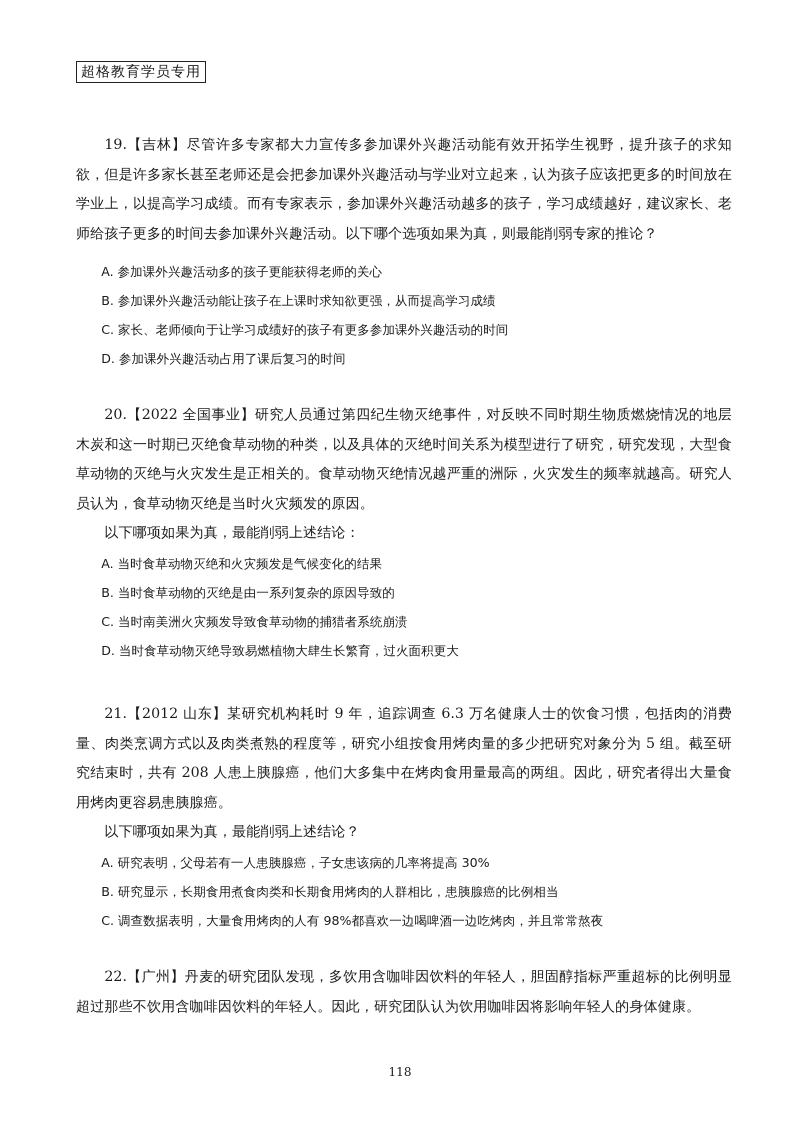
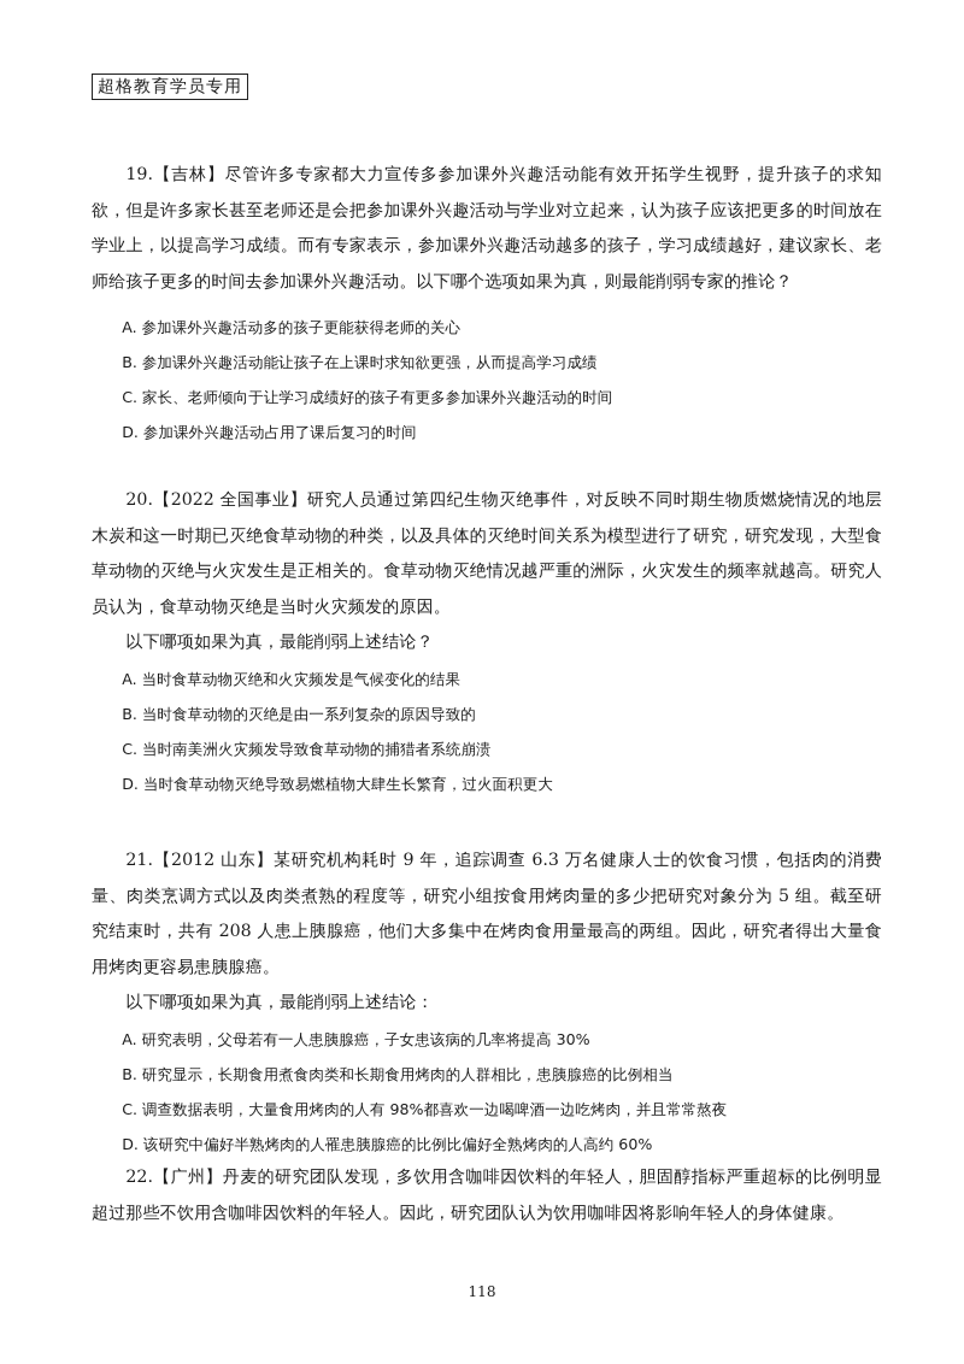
  超格教育学员专用
  19.【吉林】尽管许多专家都大力宣传多参加课外兴趣活动能有效开拓学生视野，提升孩子的求知欲，但是许多家长甚至老师还是会把参加课外兴趣活动与学业对立起来，认为孩子应该把更多的时间放在学业上，以提高学习成绩。而有专家表示，参加课外兴趣活动越多的孩子，学习成绩越好，建议家长、老师给孩子更多的时间去参加课外兴趣活动。以下哪个选项如果为真，则最能削弱专家的推论？
  A. 参加课外兴趣活动多的孩子更能获得老师的关心
  B. 参加课外兴趣活动能让孩子在上课时求知欲更强，从而提高学习成绩
  C. 家长、老师倾向于让学习成绩好的孩子有更多参加课外兴趣活动的时间
  D. 参加课外兴趣活动占用了课后复习的时间
  20.【2022 全国事业】研究人员通过第四纪生物灭绝事件，对反映不同时期生物质燃烧情况的地层木炭和这一时期已灭绝食草动物的种类，以及具体的灭绝时间关系为模型进行了研究，研究发现，大型食草动物的灭绝与火灾发生是正相关的。食草动物灭绝情况越严重的洲际，火灾发生的频率就越高。研究人员认为，食草动物灭绝是当时火灾频发的原因。
- 以下哪项如果为真，最能削弱上述结论：
+ 以下哪项如果为真，最能削弱上述结论？
  A. 当时食草动物灭绝和火灾频发是气候变化的结果
  B. 当时食草动物的灭绝是由一系列复杂的原因导致的
  C. 当时南美洲火灾频发导致食草动物的捕猎者系统崩溃
  D. 当时食草动物灭绝导致易燃植物大肆生长繁育，过火面积更大
  21.【2012 山东】某研究机构耗时 9 年，追踪调查 6.3 万名健康人士的饮食习惯，包括肉的消费量、肉类烹调方式以及肉类煮熟的程度等，研究小组按食用烤肉量的多少把研究对象分为 5 组。截至研究结束时，共有 208 人患上胰腺癌，他们大多集中在烤肉食用量最高的两组。因此，研究者得出大量食用烤肉更容易患胰腺癌。
- 以下哪项如果为真，最能削弱上述结论？
+ 以下哪项如果为真，最能削弱上述结论：
  A. 研究表明，父母若有一人患胰腺癌，子女患该病的几率将提高 30%
  B. 研究显示，长期食用煮食肉类和长期食用烤肉的人群相比，患胰腺癌的比例相当
  C. 调查数据表明，大量食用烤肉的人有 98%都喜欢一边喝啤酒一边吃烤肉，并且常常熬夜
+ D. 该研究中偏好半熟烤肉的人罹患胰腺癌的比例比偏好全熟烤肉的人高约 60%
  22.【广州】丹麦的研究团队发现，多饮用含咖啡因饮料的年轻人，胆固醇指标严重超标的比例明显超过那些不饮用含咖啡因饮料的年轻人。因此，研究团队认为饮用咖啡因将影响年轻人的身体健康。
  118
